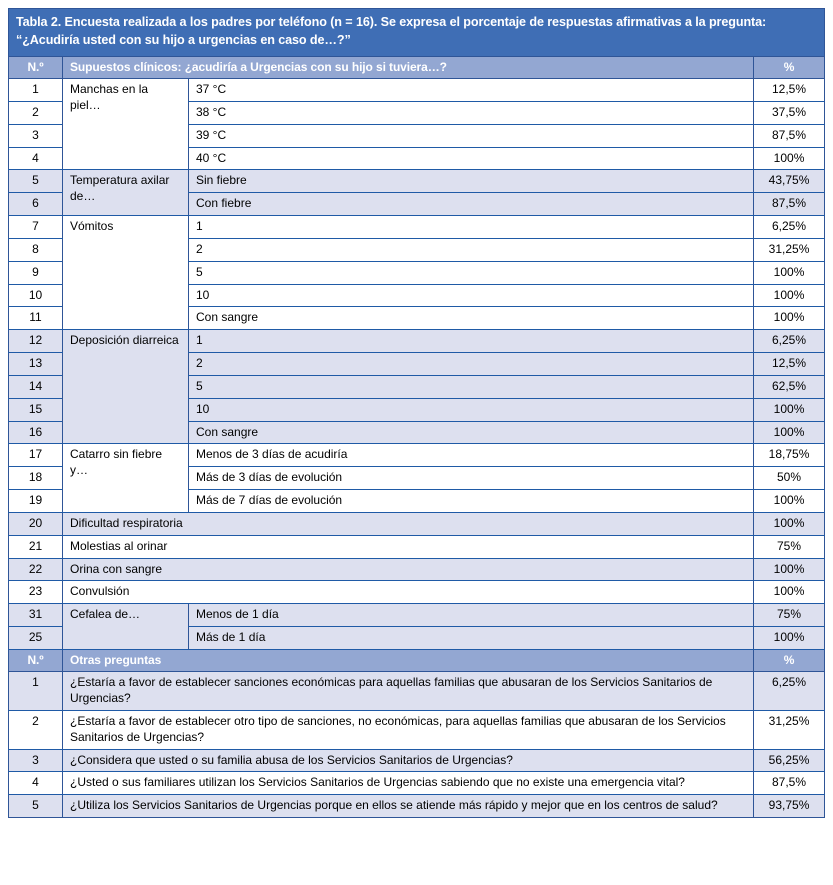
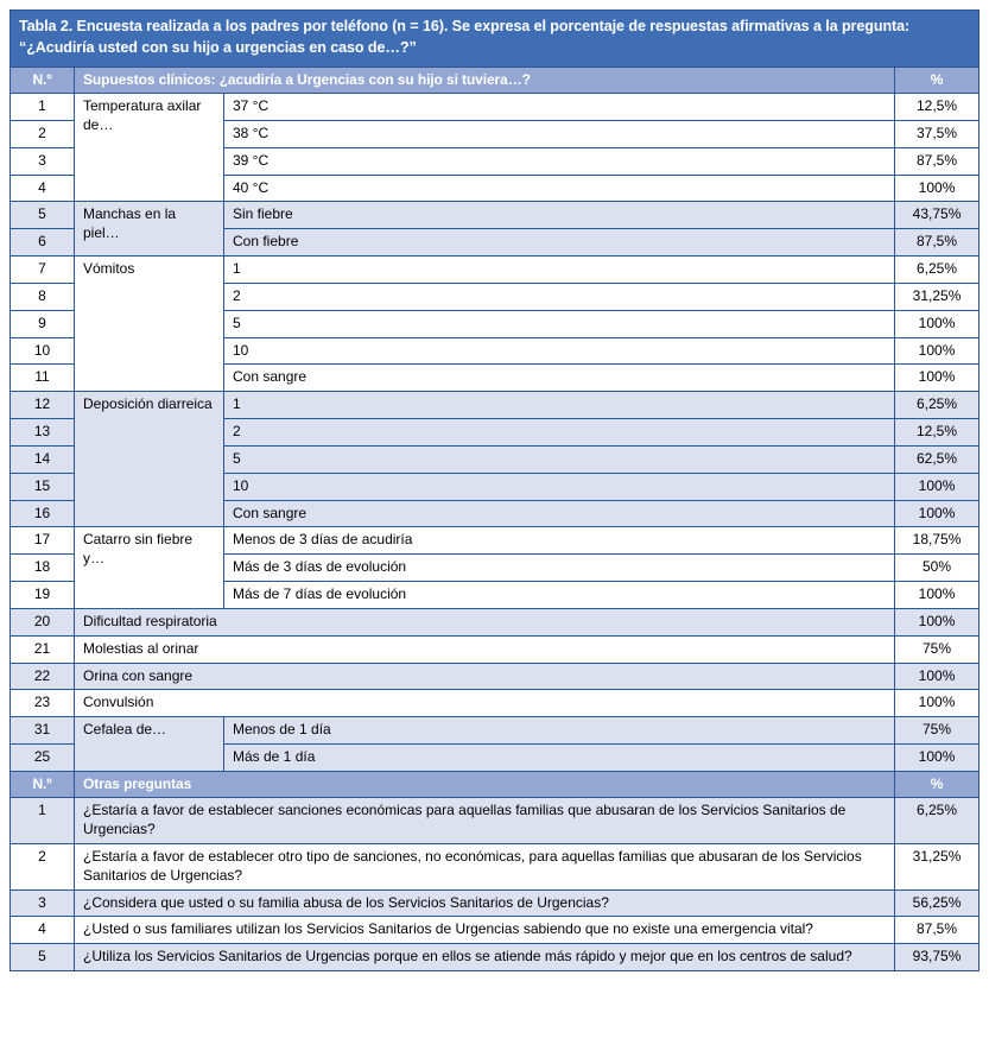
  Tabla 2. Encuesta realizada a los padres por teléfono (n = 16). Se expresa el porcentaje de respuestas afirmativas a la pregunta: “¿Acudiría usted con su hijo a urgencias en caso de…?”
  N.º	Supuestos clínicos: ¿acudiría a Urgencias con su hijo si tuviera…?	%
- 1	Manchas en la piel…	37 °C	12,5%
+ 1	Temperatura axilar de…	37 °C	12,5%
  2	38 °C	37,5%
  3	39 °C	87,5%
  4	40 °C	100%
- 5	Temperatura axilar de…	Sin fiebre	43,75%
+ 5	Manchas en la piel…	Sin fiebre	43,75%
  6	Con fiebre	87,5%
  7	Vómitos	1	6,25%
  8	2	31,25%
  9	5	100%
  10	10	100%
  11	Con sangre	100%
  12	Deposición diarreica	1	6,25%
  13	2	12,5%
  14	5	62,5%
  15	10	100%
  16	Con sangre	100%
  17	Catarro sin fiebre y…	Menos de 3 días de acudiría	18,75%
  18	Más de 3 días de evolución	50%
  19	Más de 7 días de evolución	100%
  20	Dificultad respiratoria	100%
  21	Molestias al orinar	75%
  22	Orina con sangre	100%
  23	Convulsión	100%
  31	Cefalea de…	Menos de 1 día	75%
  25	Más de 1 día	100%
  N.º	Otras preguntas	%
  1	¿Estaría a favor de establecer sanciones económicas para aquellas familias que abusaran de los Servicios Sanitarios de Urgencias?	6,25%
  2	¿Estaría a favor de establecer otro tipo de sanciones, no económicas, para aquellas familias que abusaran de los Servicios Sanitarios de Urgencias?	31,25%
  3	¿Considera que usted o su familia abusa de los Servicios Sanitarios de Urgencias?	56,25%
  4	¿Usted o sus familiares utilizan los Servicios Sanitarios de Urgencias sabiendo que no existe una emergencia vital?	87,5%
  5	¿Utiliza los Servicios Sanitarios de Urgencias porque en ellos se atiende más rápido y mejor que en los centros de salud?	93,75%
